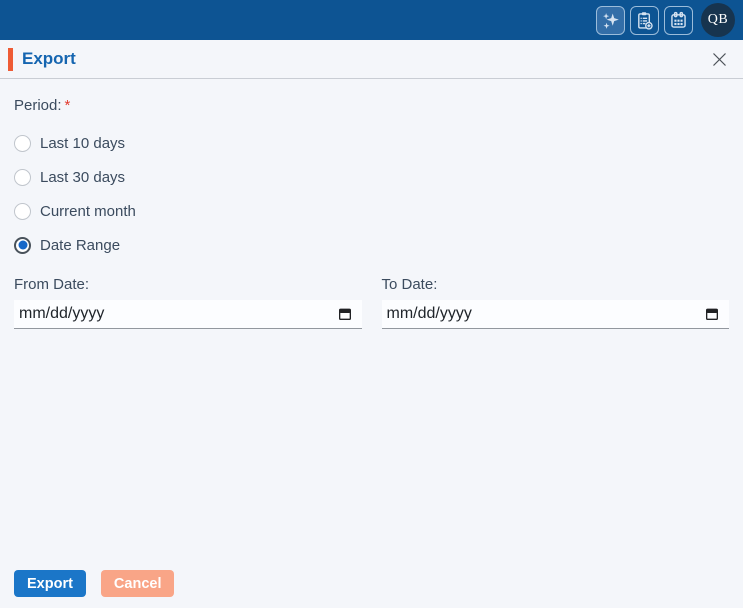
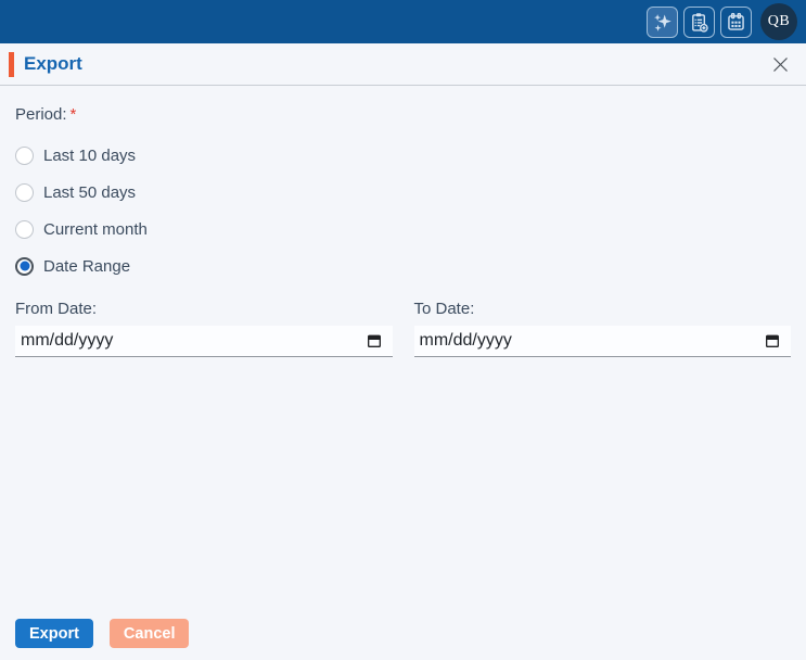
  QB
  Export
  Period: *
  Last 10 days
- Last 30 days
+ Last 50 days
  Current month
  Date Range
  From Date:
  mm/dd/yyyy
  To Date:
  mm/dd/yyyy
  Export
  Cancel
